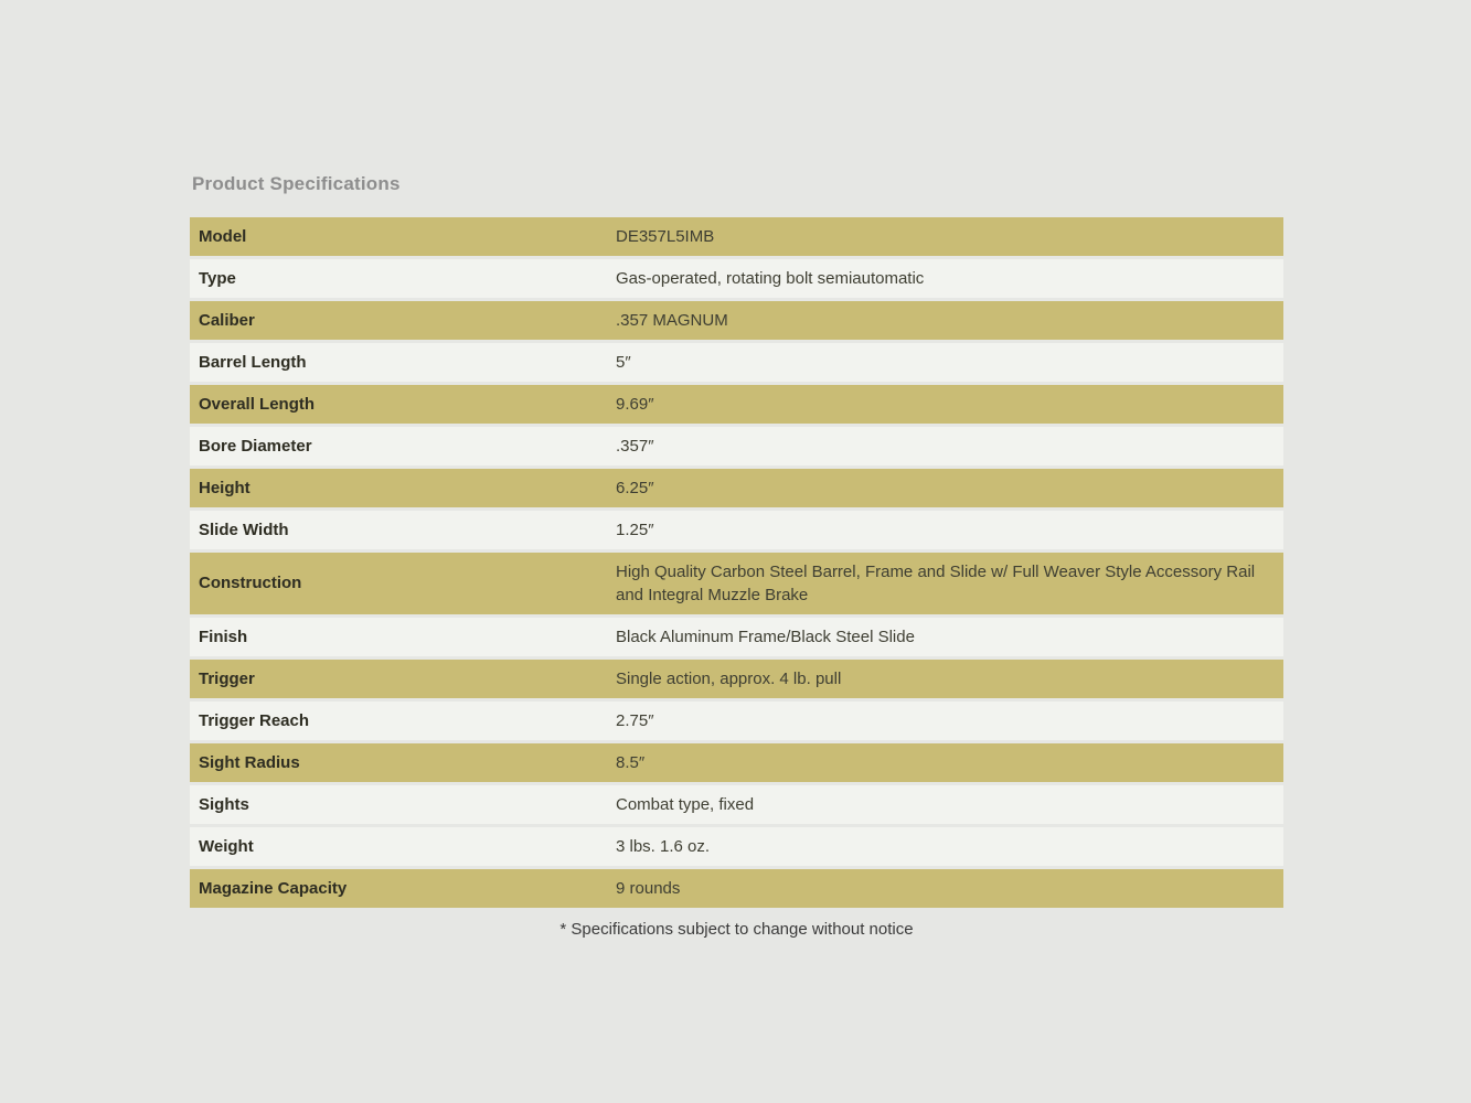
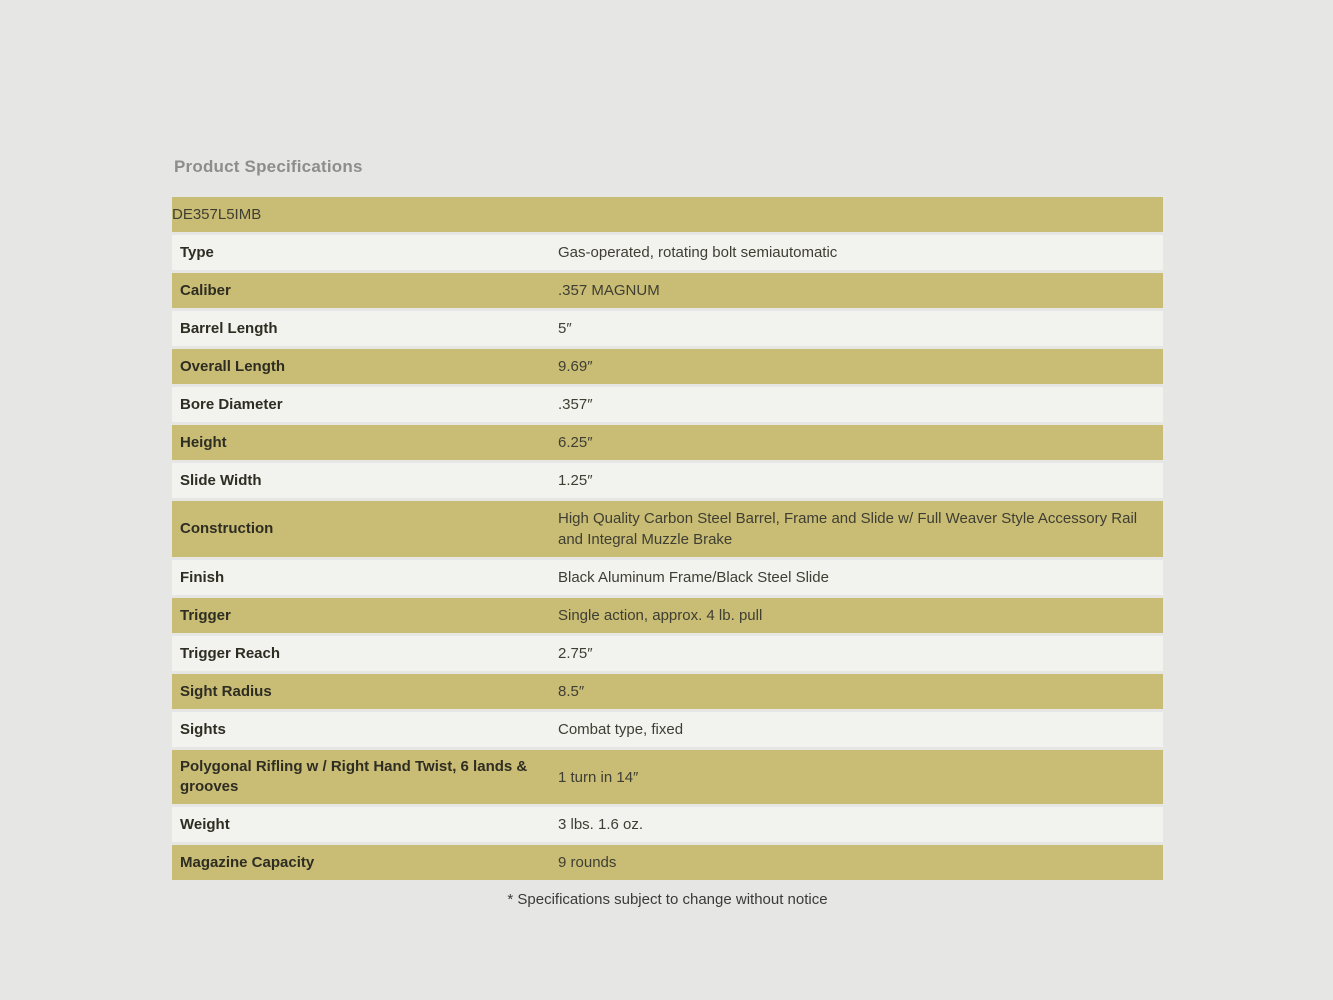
  Product Specifications
- Model
  DE357L5IMB
  Type
  Gas-operated, rotating bolt semiautomatic
  Caliber
  .357 MAGNUM
  Barrel Length
  5″
  Overall Length
  9.69″
  Bore Diameter
  .357″
  Height
  6.25″
  Slide Width
  1.25″
  Construction
  High Quality Carbon Steel Barrel, Frame and Slide w/ Full Weaver Style Accessory Rail and Integral Muzzle Brake
  Finish
  Black Aluminum Frame/Black Steel Slide
  Trigger
  Single action, approx. 4 lb. pull
  Trigger Reach
  2.75″
  Sight Radius
  8.5″
  Sights
  Combat type, fixed
+ Polygonal Rifling w / Right Hand Twist, 6 lands & grooves
+ 1 turn in 14″
  Weight
  3 lbs. 1.6 oz.
  Magazine Capacity
  9 rounds
  * Specifications subject to change without notice
